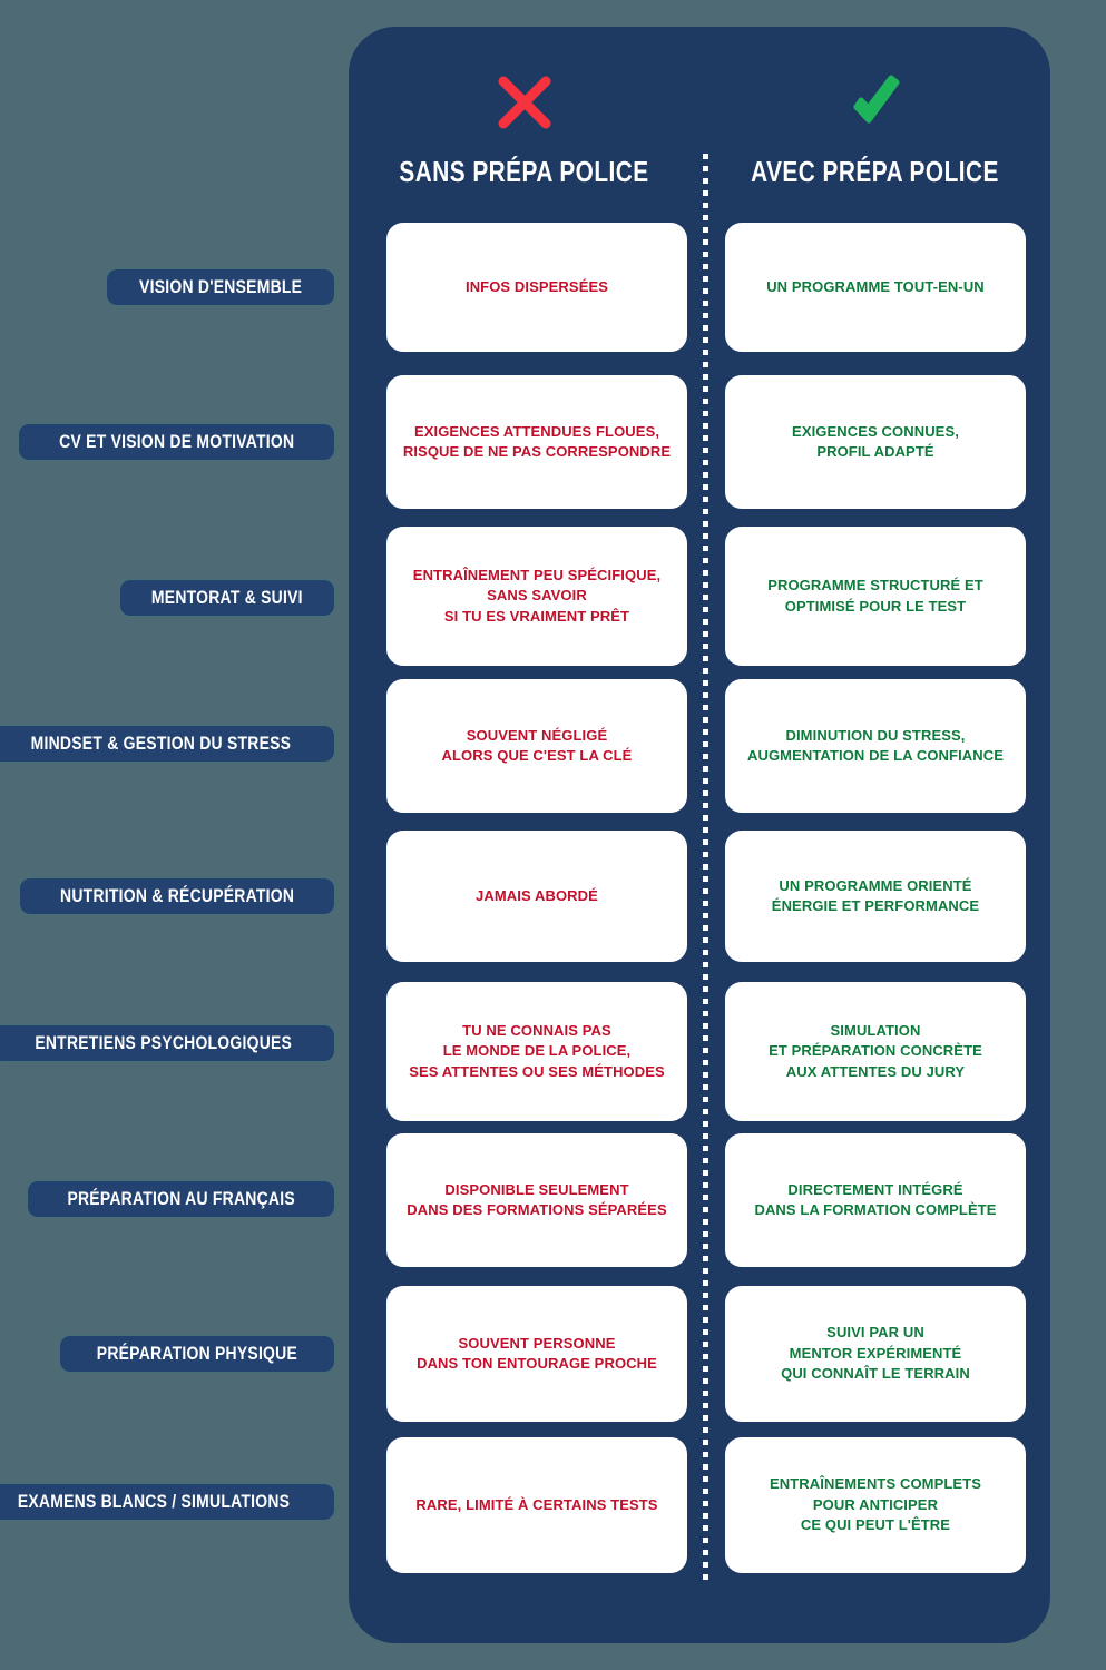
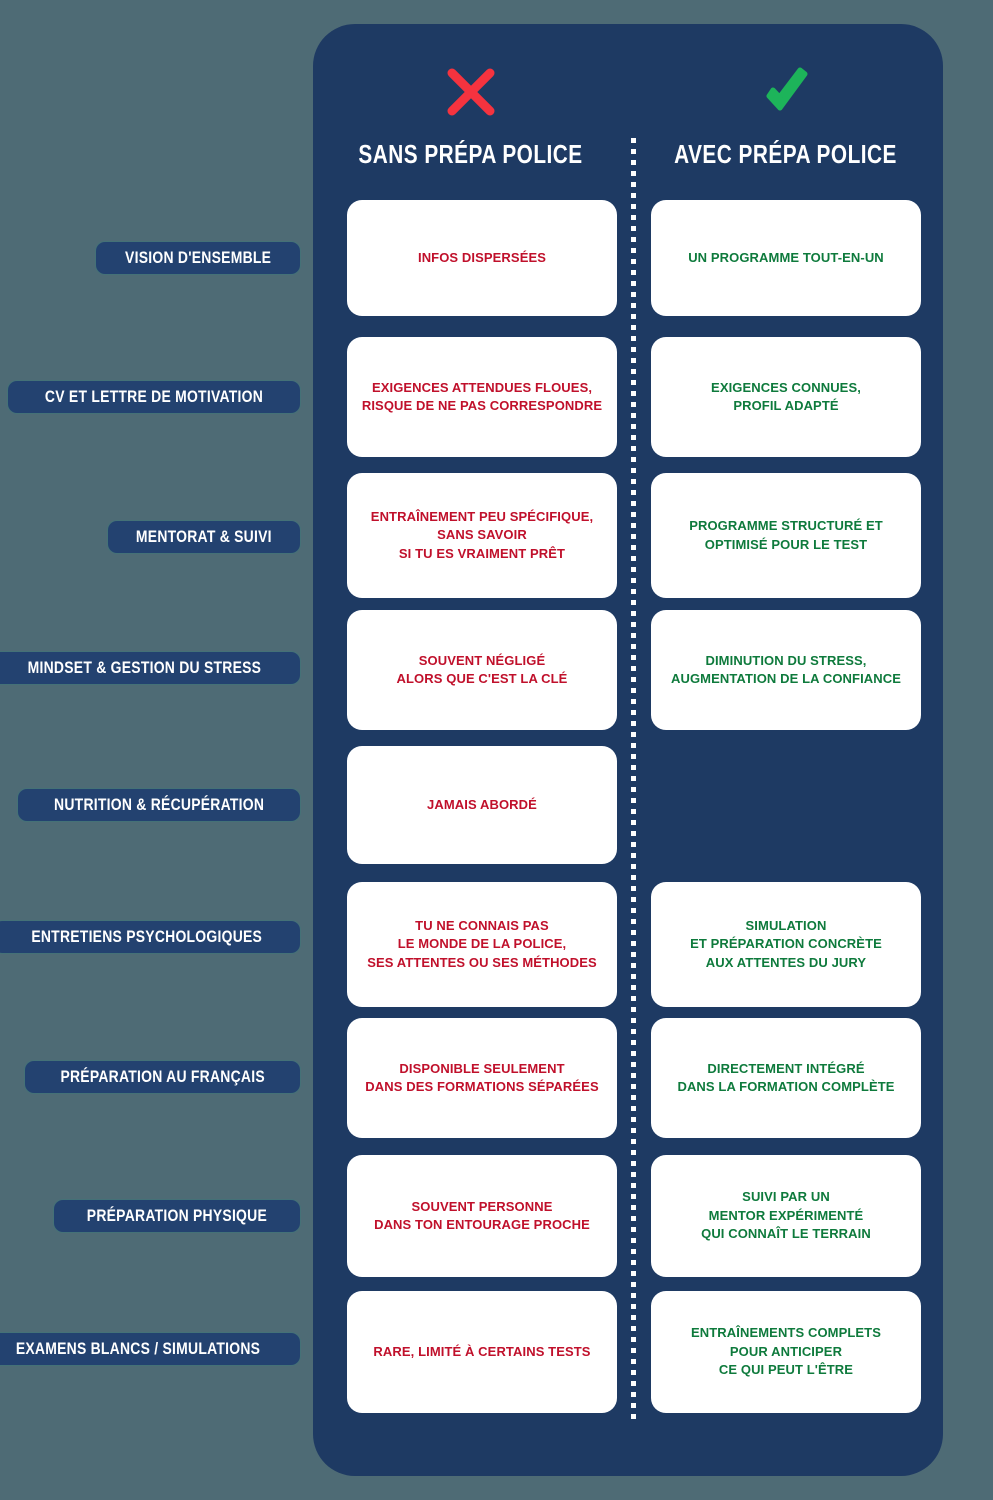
  VISION D'ENSEMBLE
- CV ET VISION DE MOTIVATION
+ CV ET LETTRE DE MOTIVATION
  MENTORAT & SUIVI
  MINDSET & GESTION DU STRESS
  NUTRITION & RÉCUPÉRATION
  ENTRETIENS PSYCHOLOGIQUES
  PRÉPARATION AU FRANÇAIS
  PRÉPARATION PHYSIQUE
  EXAMENS BLANCS / SIMULATIONS
  SANS PRÉPA POLICE
  AVEC PRÉPA POLICE
  INFOS DISPERSÉES
  UN PROGRAMME TOUT-EN-UN
  EXIGENCES ATTENDUES FLOUES,
  RISQUE DE NE PAS CORRESPONDRE
  EXIGENCES CONNUES,
  PROFIL ADAPTÉ
  ENTRAÎNEMENT PEU SPÉCIFIQUE,
  SANS SAVOIR
  SI TU ES VRAIMENT PRÊT
  PROGRAMME STRUCTURÉ ET
  OPTIMISÉ POUR LE TEST
  SOUVENT NÉGLIGÉ
  ALORS QUE C'EST LA CLÉ
  DIMINUTION DU STRESS,
  AUGMENTATION DE LA CONFIANCE
  JAMAIS ABORDÉ
- UN PROGRAMME ORIENTÉ
- ÉNERGIE ET PERFORMANCE
  TU NE CONNAIS PAS
  LE MONDE DE LA POLICE,
  SES ATTENTES OU SES MÉTHODES
  SIMULATION
  ET PRÉPARATION CONCRÈTE
  AUX ATTENTES DU JURY
  DISPONIBLE SEULEMENT
  DANS DES FORMATIONS SÉPARÉES
  DIRECTEMENT INTÉGRÉ
  DANS LA FORMATION COMPLÈTE
  SOUVENT PERSONNE
  DANS TON ENTOURAGE PROCHE
  SUIVI PAR UN
  MENTOR EXPÉRIMENTÉ
  QUI CONNAÎT LE TERRAIN
  RARE, LIMITÉ À CERTAINS TESTS
  ENTRAÎNEMENTS COMPLETS
  POUR ANTICIPER
  CE QUI PEUT L'ÊTRE
